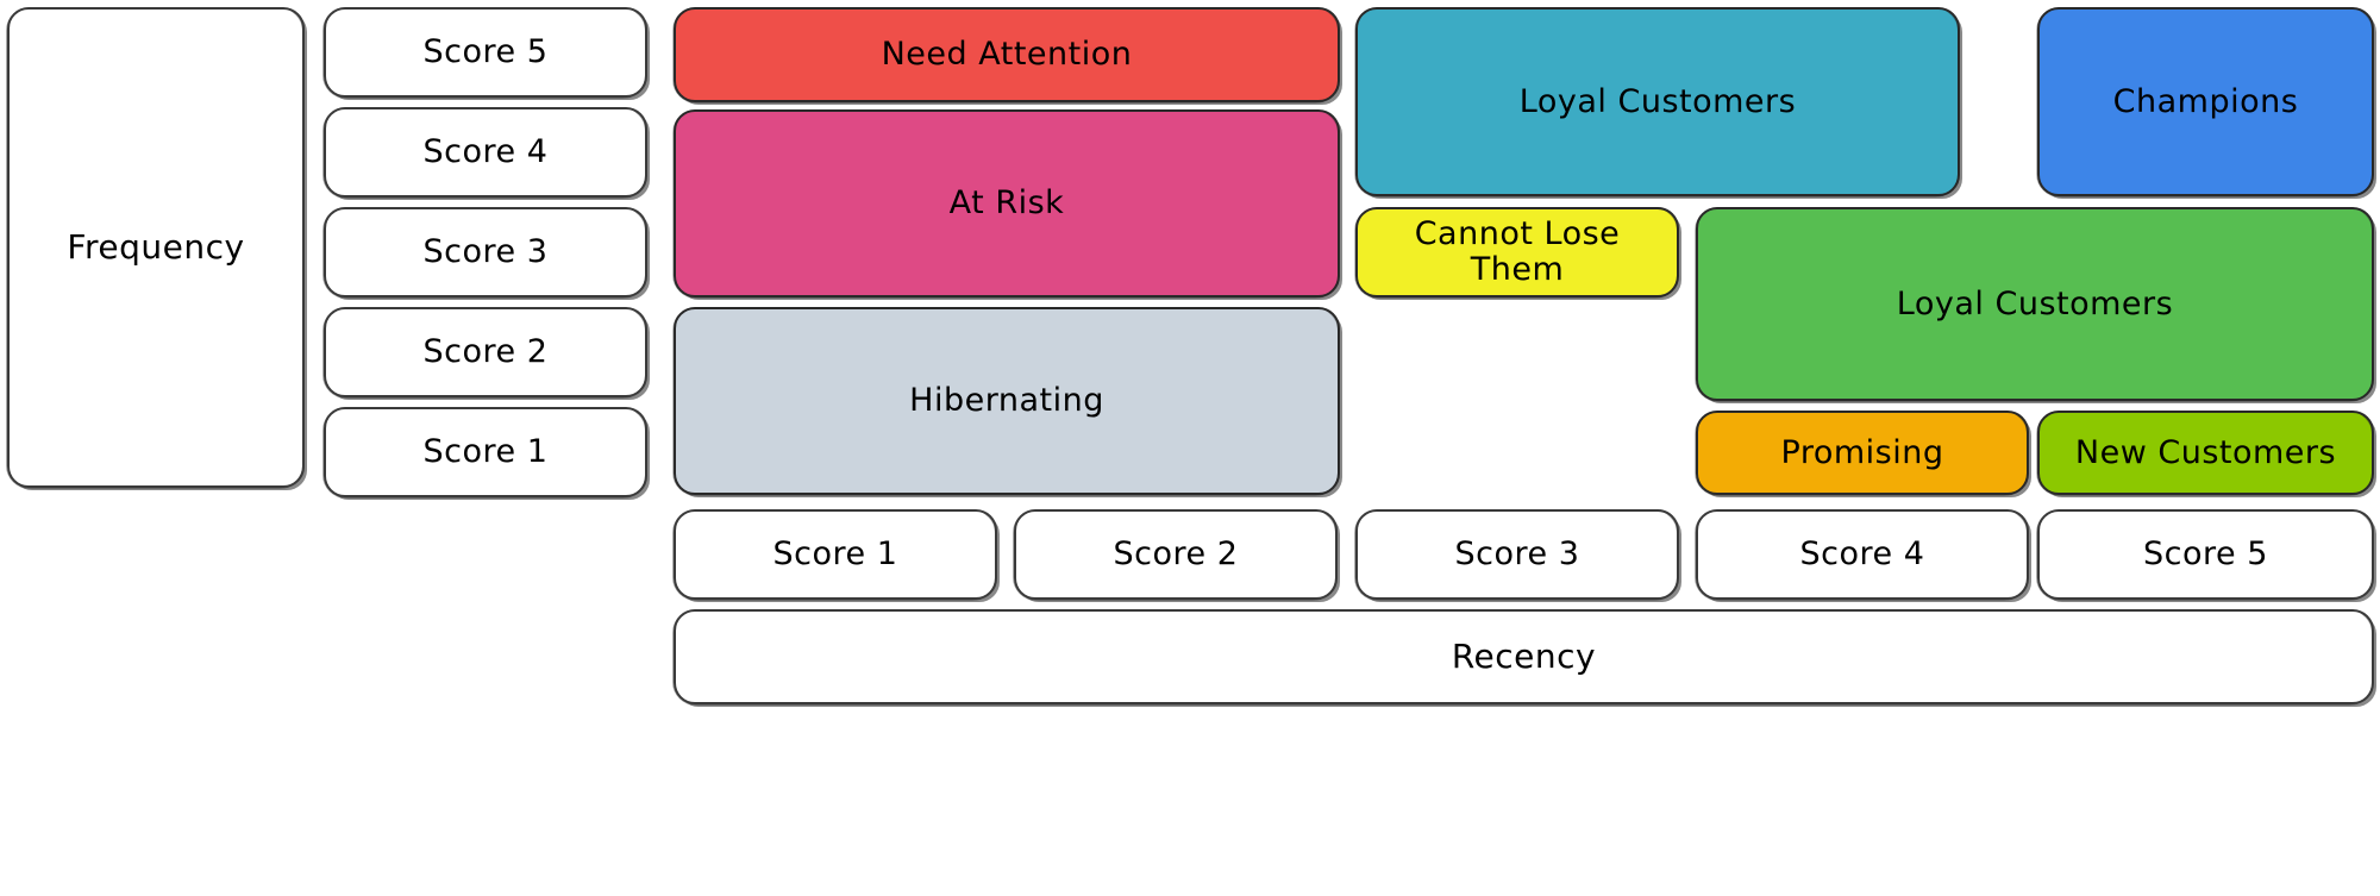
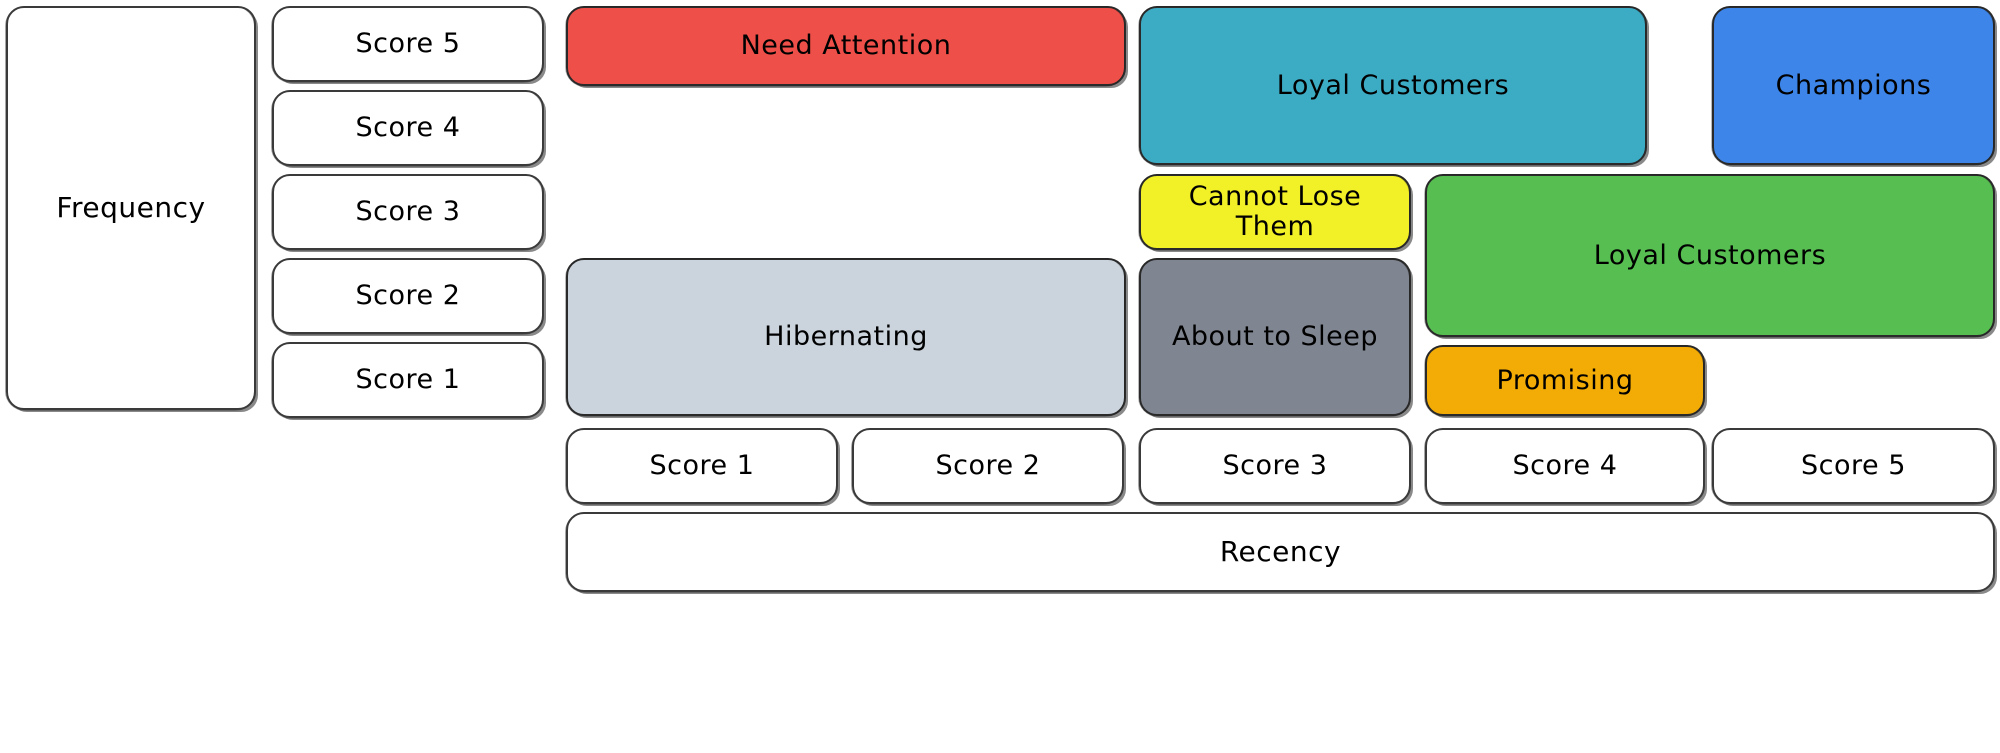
  Frequency
  Score 5
  Score 4
  Score 3
  Score 2
  Score 1
  Need Attention
- At Risk
  Hibernating
  Loyal Customers
  Champions
  Cannot Lose Them
  Loyal Customers
+ About to Sleep
  Promising
- New Customers
  Score 1
  Score 2
  Score 3
  Score 4
  Score 5
  Recency
